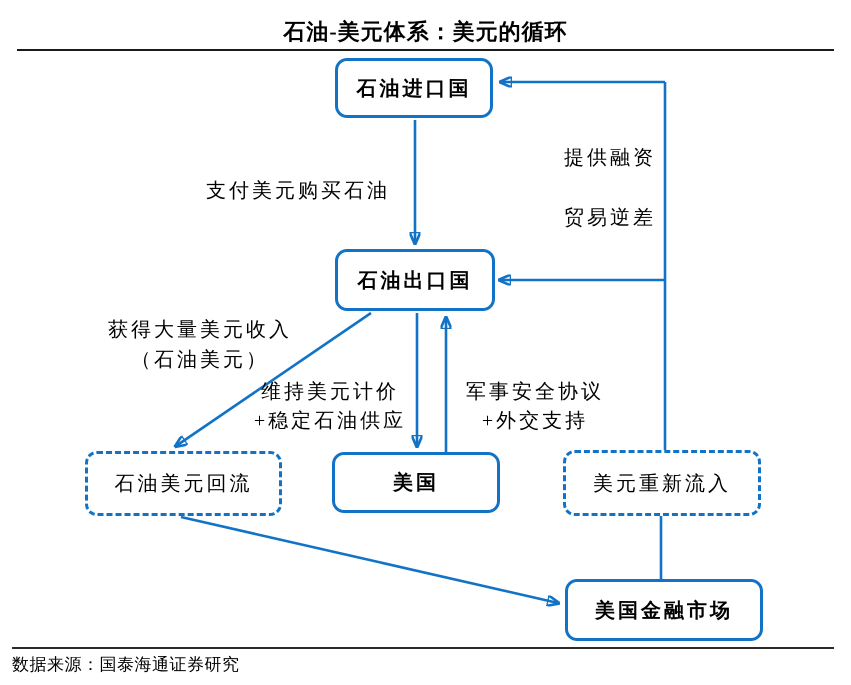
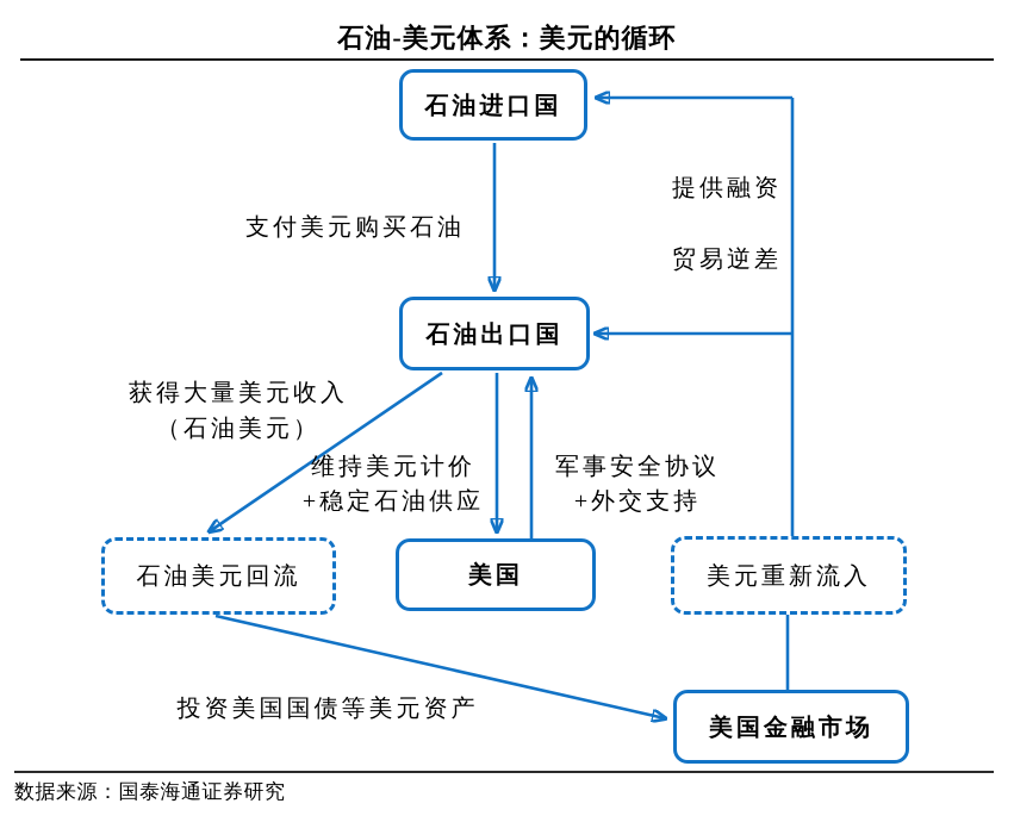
  石油-美元体系：美元的循环
  石油进口国
  石油出口国
  美国
  石油美元回流
  美元重新流入
  美国金融市场
  支付美元购买石油
  提供融资
  贸易逆差
  获得大量美元收入
  （石油美元）
  维持美元计价
  +稳定石油供应
  军事安全协议
  +外交支持
+ 投资美国国债等美元资产
  数据来源：国泰海通证券研究
